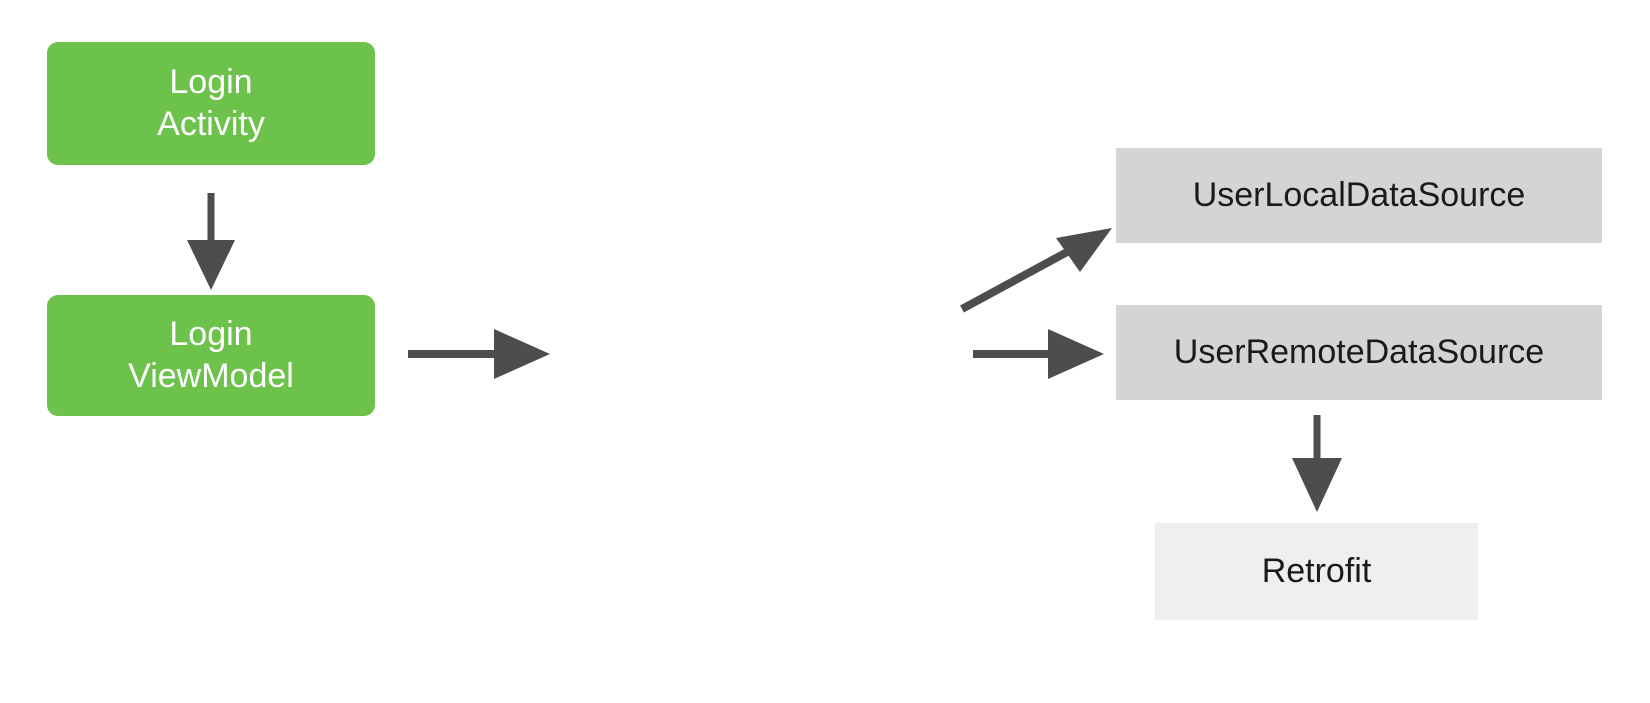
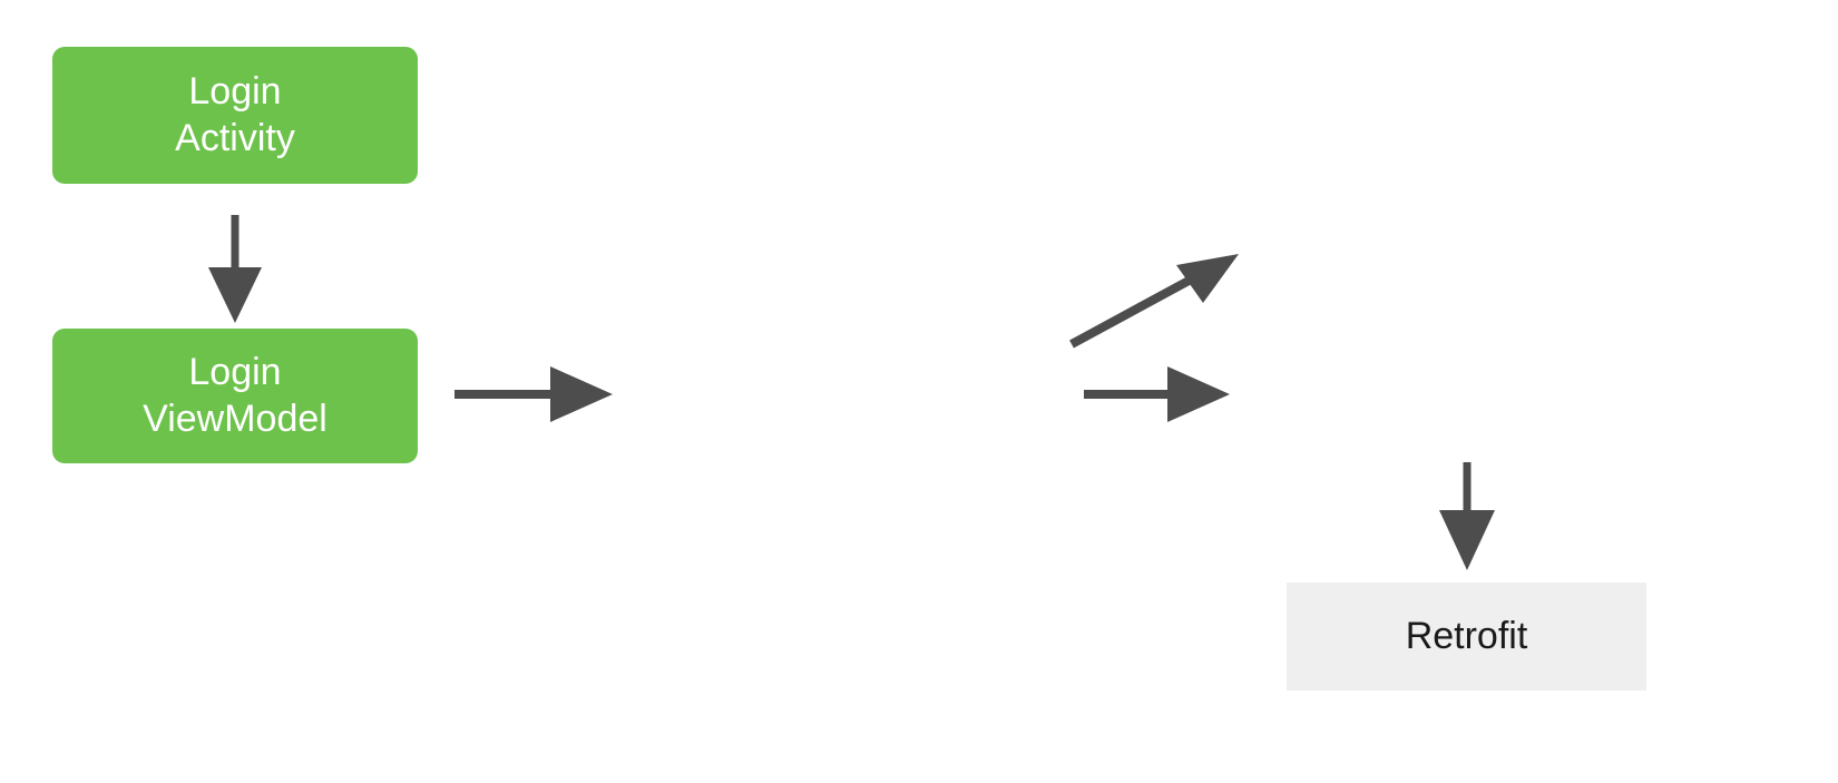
  Login
  Activity
  Login
  ViewModel
- UserLocalDataSource
- UserRemoteDataSource
  Retrofit
